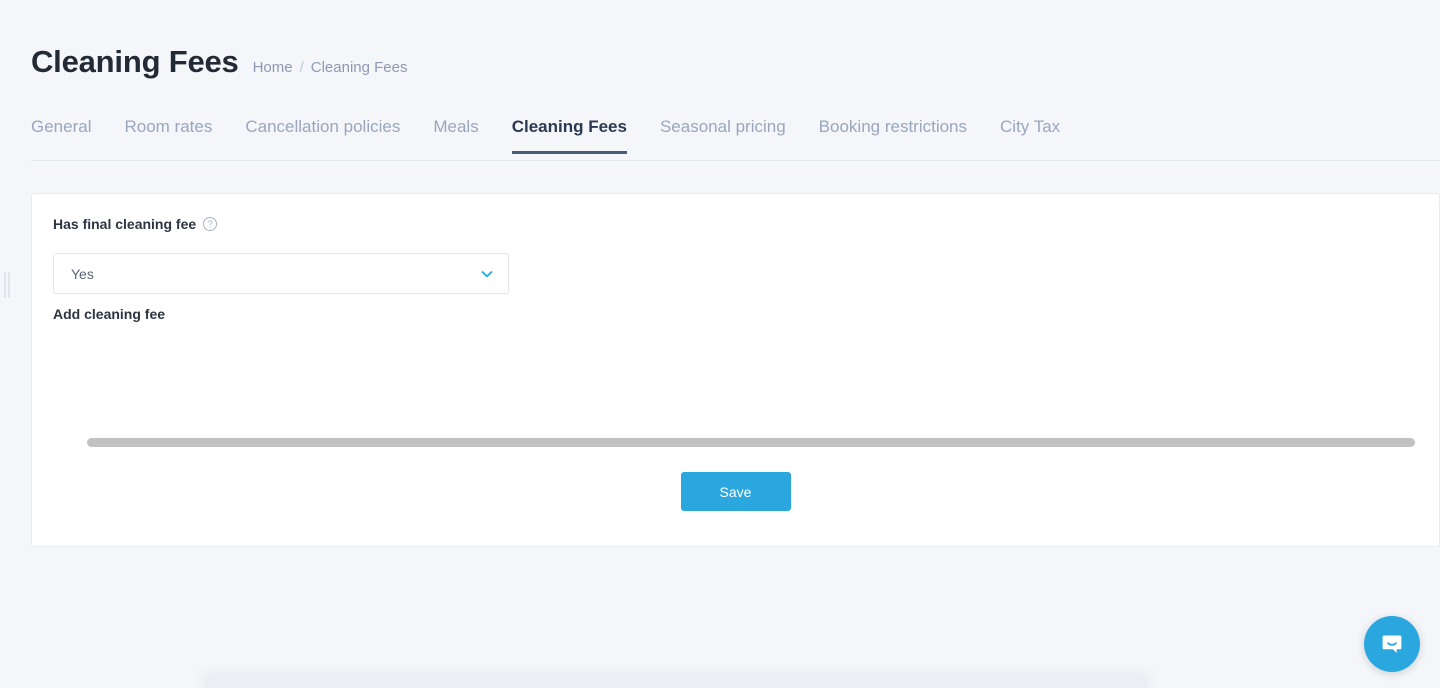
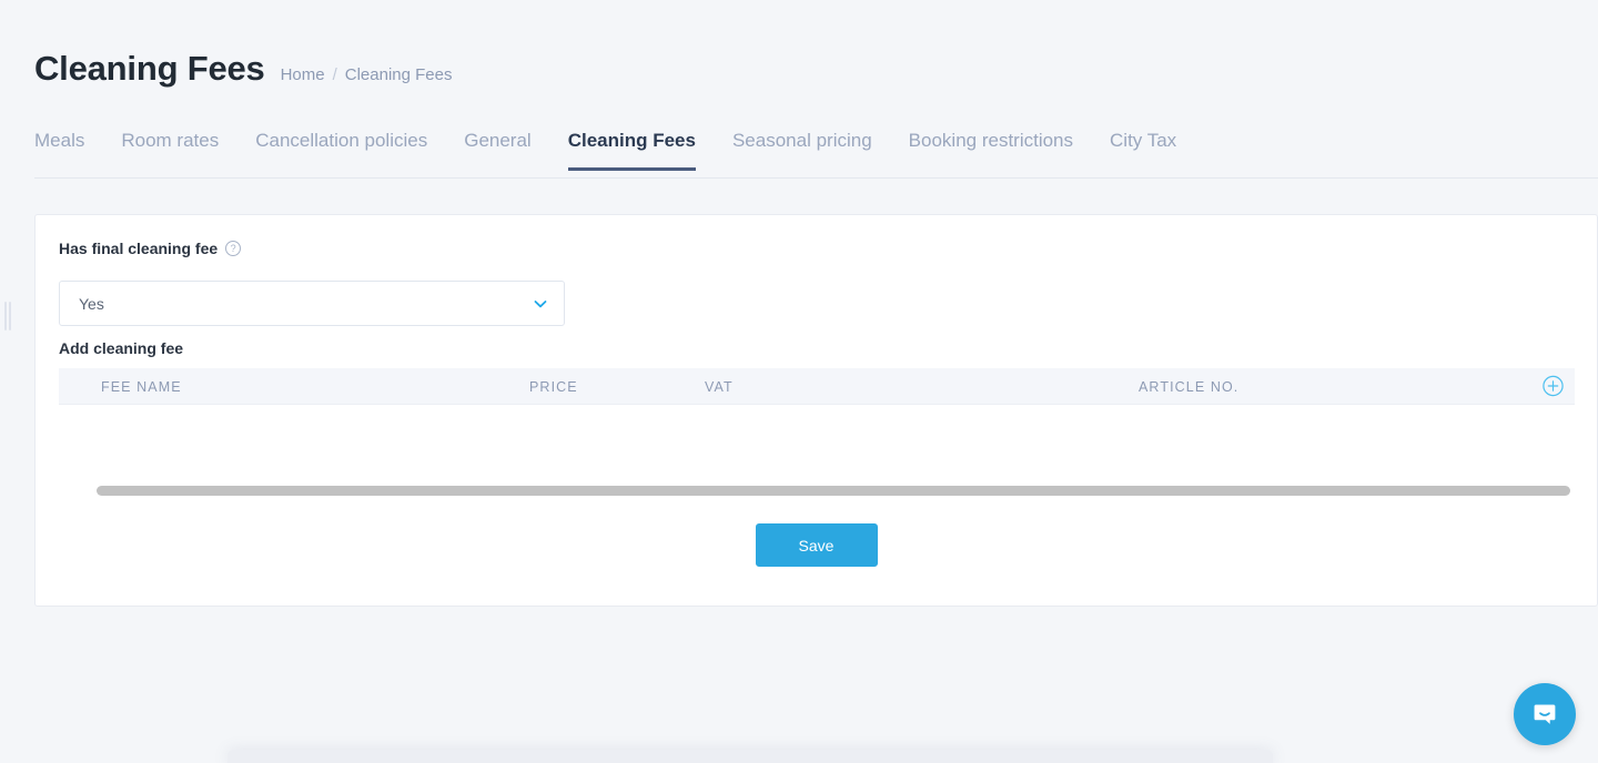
  Cleaning Fees
  Home
  /
  Cleaning Fees
- General
+ Meals
  Room rates
  Cancellation policies
- Meals
+ General
  Cleaning Fees
  Seasonal pricing
  Booking restrictions
  City Tax
  Has final cleaning fee
  ?
  Yes
  Add cleaning fee
+ FEE NAME
+ PRICE
+ VAT
+ ARTICLE NO.
  Save
